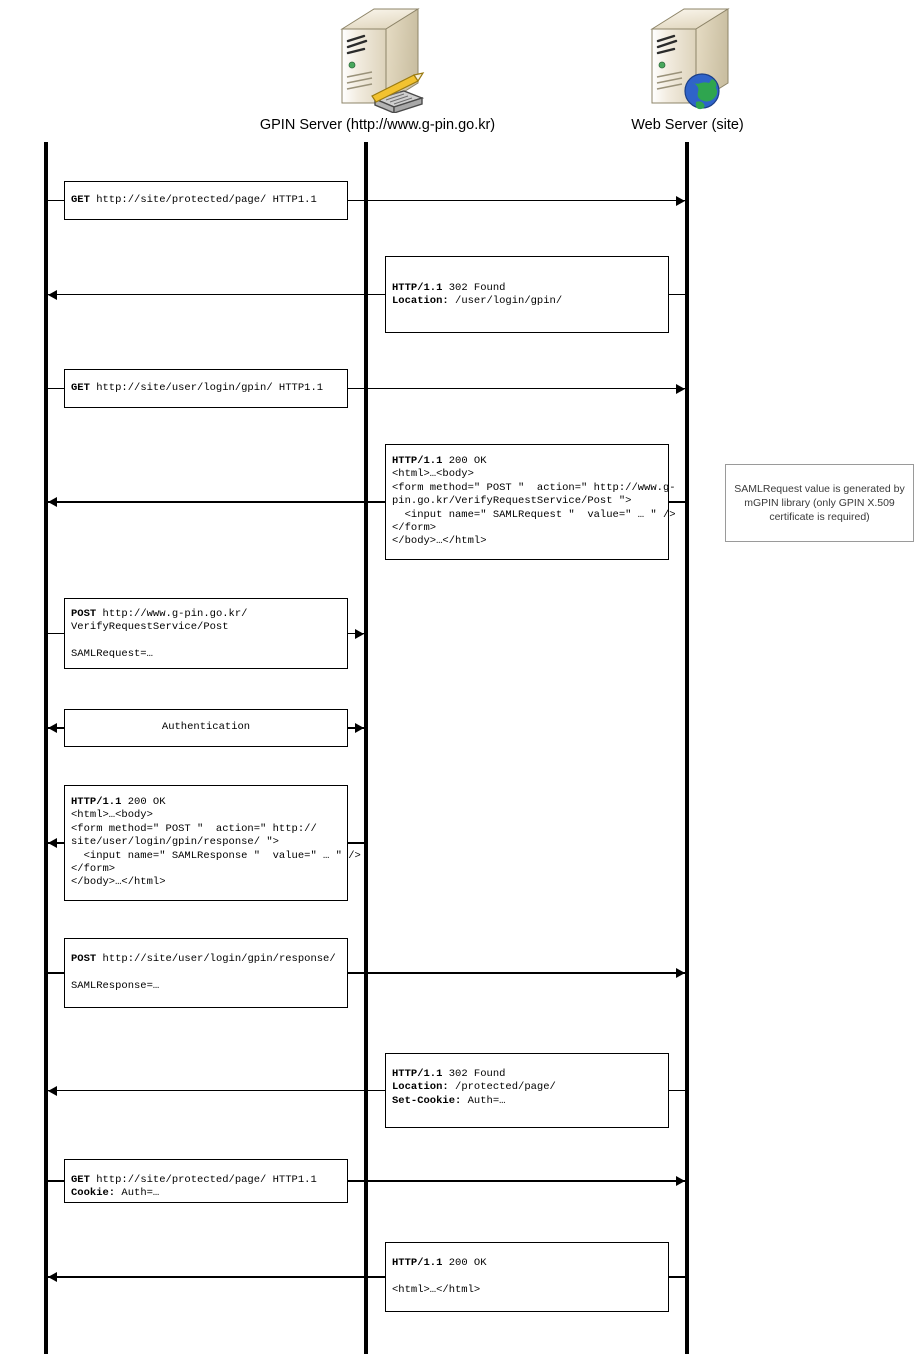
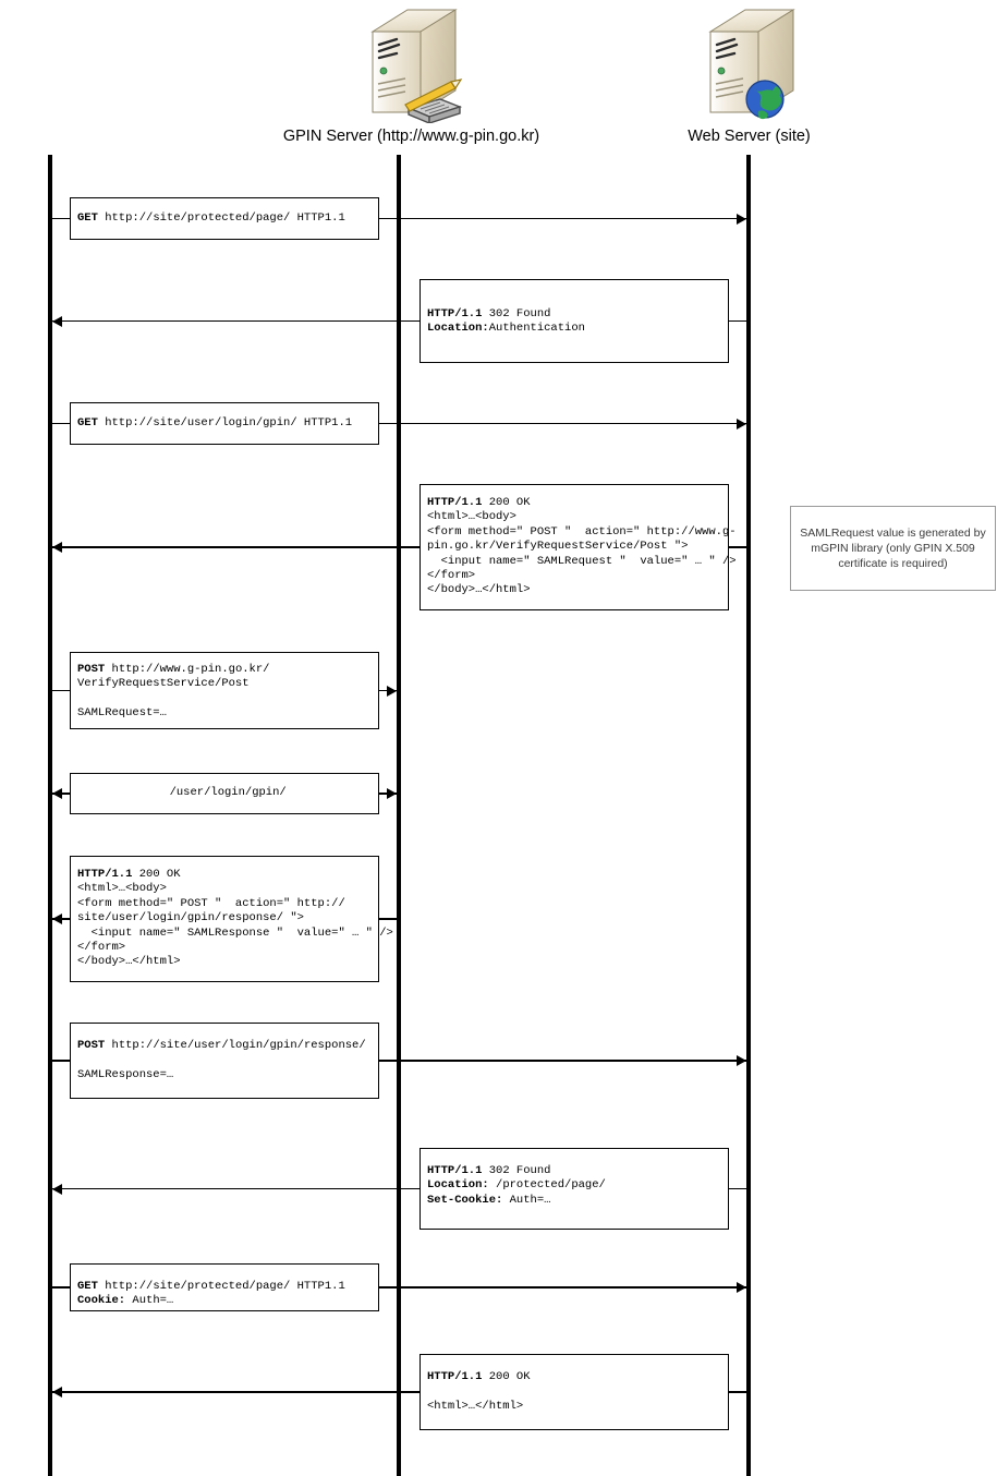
  GPIN Server (http://www.g-pin.go.kr)
  Web Server (site)
  GET http://site/protected/page/ HTTP1.1
  HTTP/1.1 302 Found
- Location: /user/login/gpin/
+ Location:Authentication
  GET http://site/user/login/gpin/ HTTP1.1
  HTTP/1.1 200 OK
  <html>…<body>
  <form method=" POST " action=" http://www.g-
  pin.go.kr/VerifyRequestService/Post ">
  <input name=" SAMLRequest " value=" … " />
  </form>
  </body>…</html>
  POST http://www.g-pin.go.kr/
  VerifyRequestService/Post
  SAMLRequest=…
- Authentication
+ /user/login/gpin/
  HTTP/1.1 200 OK
  <html>…<body>
  <form method=" POST " action=" http://
  site/user/login/gpin/response/ ">
  <input name=" SAMLResponse " value=" … " />
  </form>
  </body>…</html>
  POST http://site/user/login/gpin/response/
  SAMLResponse=…
  HTTP/1.1 302 Found
  Location: /protected/page/
  Set-Cookie: Auth=…
  GET http://site/protected/page/ HTTP1.1
  Cookie: Auth=…
  HTTP/1.1 200 OK
  <html>…</html>
  SAMLRequest value is generated by mGPIN library (only GPIN X.509 certificate is required)
